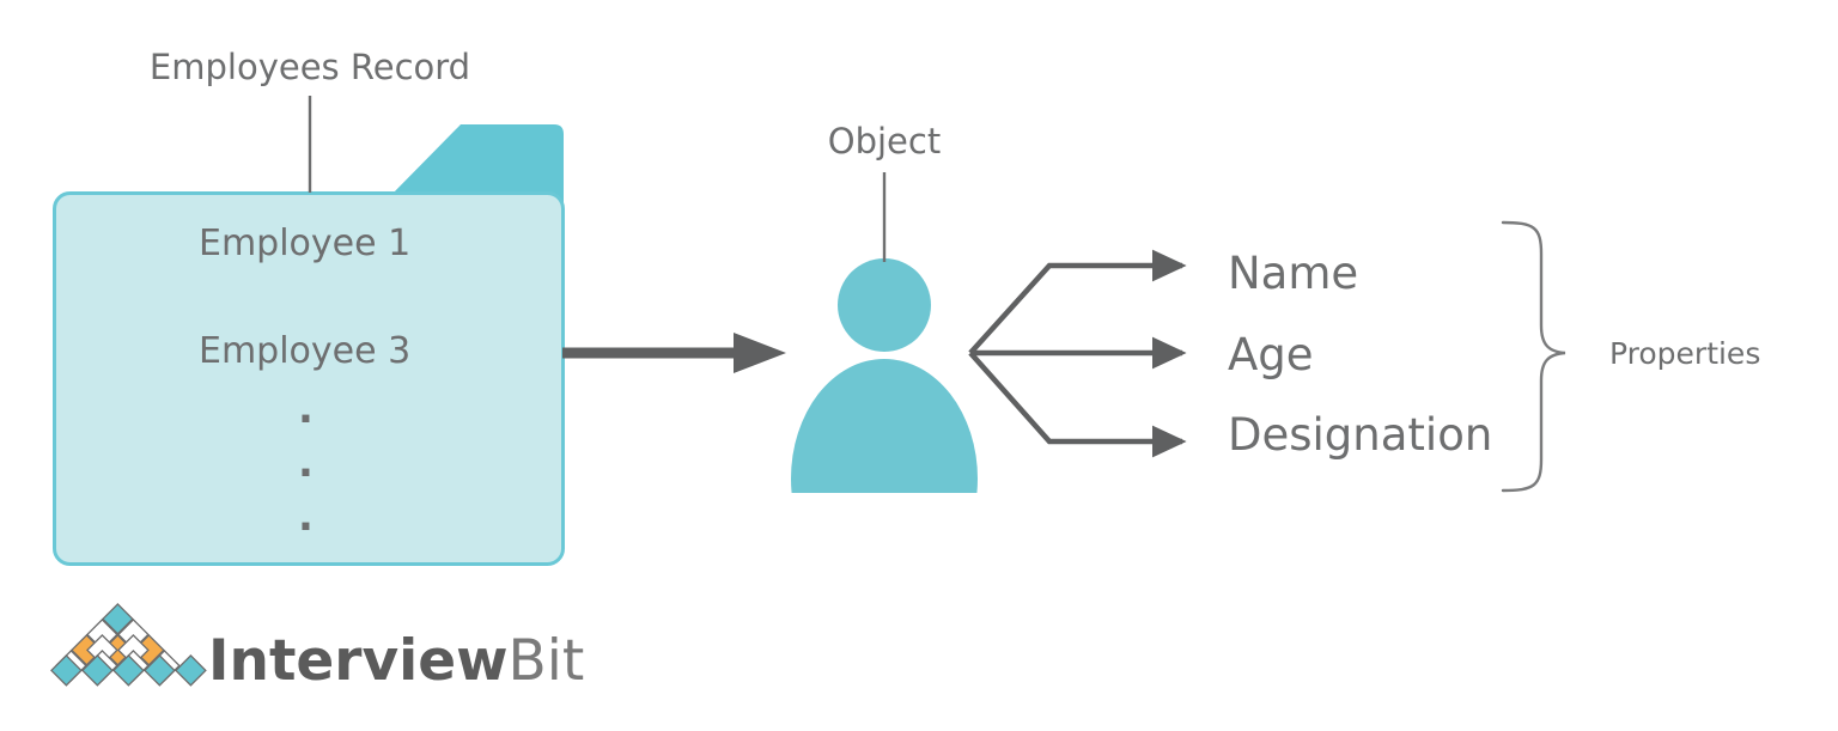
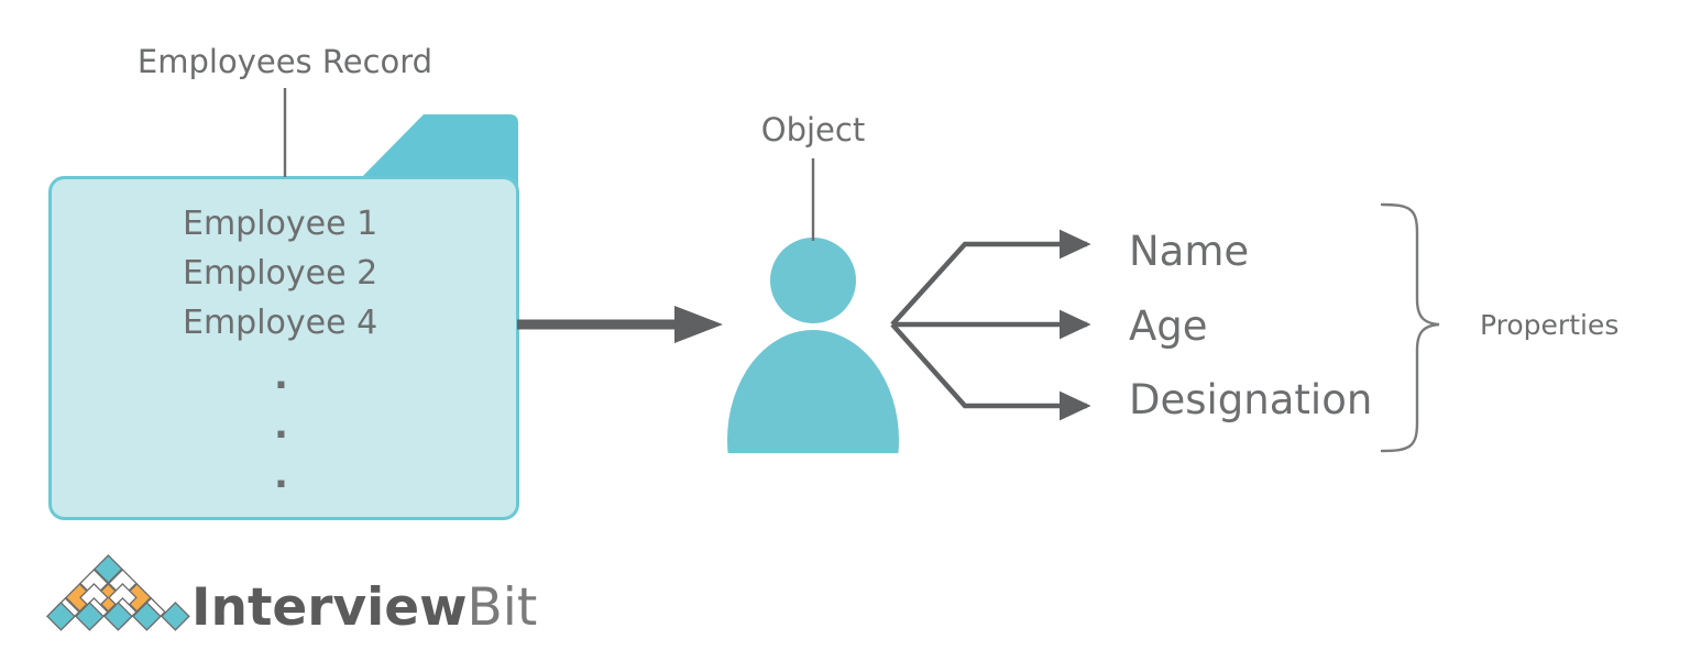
  Employee 1
+ Employee 2
- Employee 3
+ Employee 4
  .
  .
  .
  Employees Record
  Object
  Name
  Age
  Designation
  Properties
  InterviewBit
